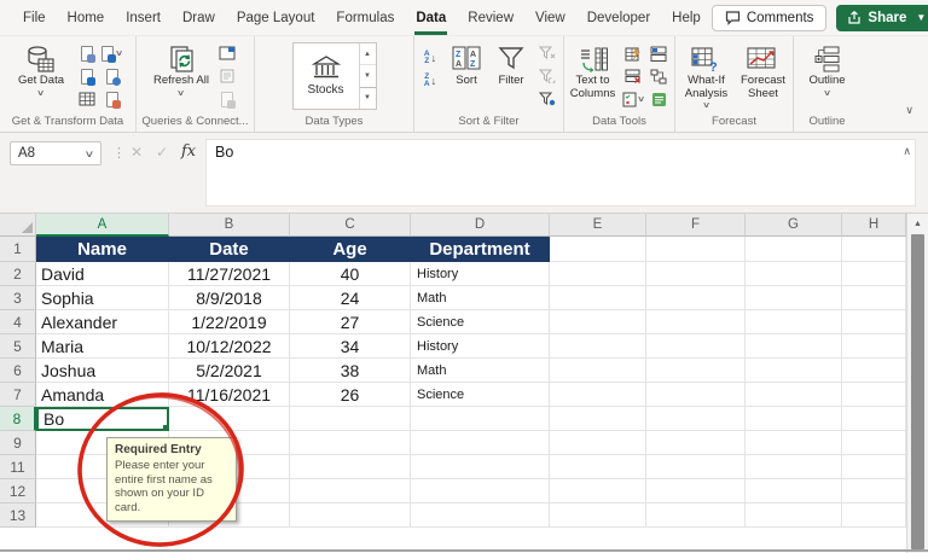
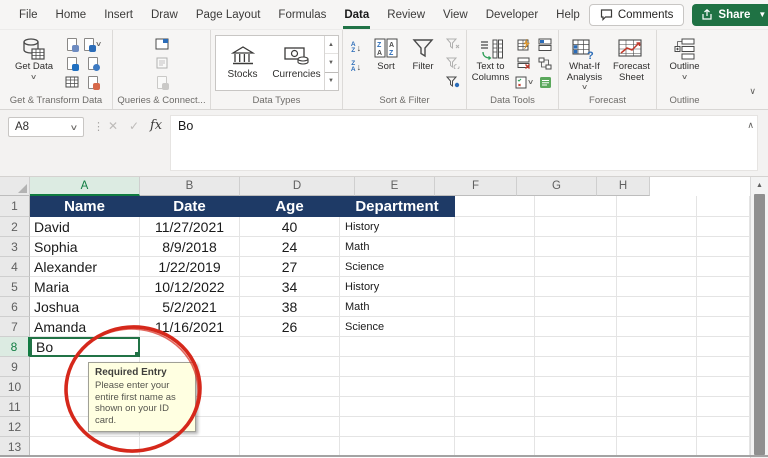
  File
  Home
  Insert
  Draw
  Page Layout
  Formulas
  Data
  Review
  View
  Developer
  Help
  Comments
  Share
  ▼
  Get Data
  Get & Transform Data
- Refresh All
  Queries & Connect...
  Stocks
+ Currencies
  Data Types
  ↓
  ↓
  Sort
  Filter
  Sort & Filter
  Text to Columns
  Data Tools
  ?
  What-If Analysis
  Forecast Sheet
  Forecast
  Outline
  Outline
  ∨
  A8
  ∨
  ⋮
  ✕
  ✓
  fx
  Bo
  ∧
  A
  B
- C
  D
  E
  F
  G
  H
  1
  Name
  Date
  Age
  Department
  2
  David
  11/27/2021
  40
  History
  3
  Sophia
  8/9/2018
  24
  Math
  4
  Alexander
  1/22/2019
  27
  Science
  5
  Maria
  10/12/2022
  34
  History
  6
  Joshua
  5/2/2021
  38
  Math
  7
  Amanda
  11/16/2021
  26
  Science
  8
  Bo
  9
+ 10
  11
  12
  13
  Required Entry
  Please enter your entire first name as shown on your ID card.
